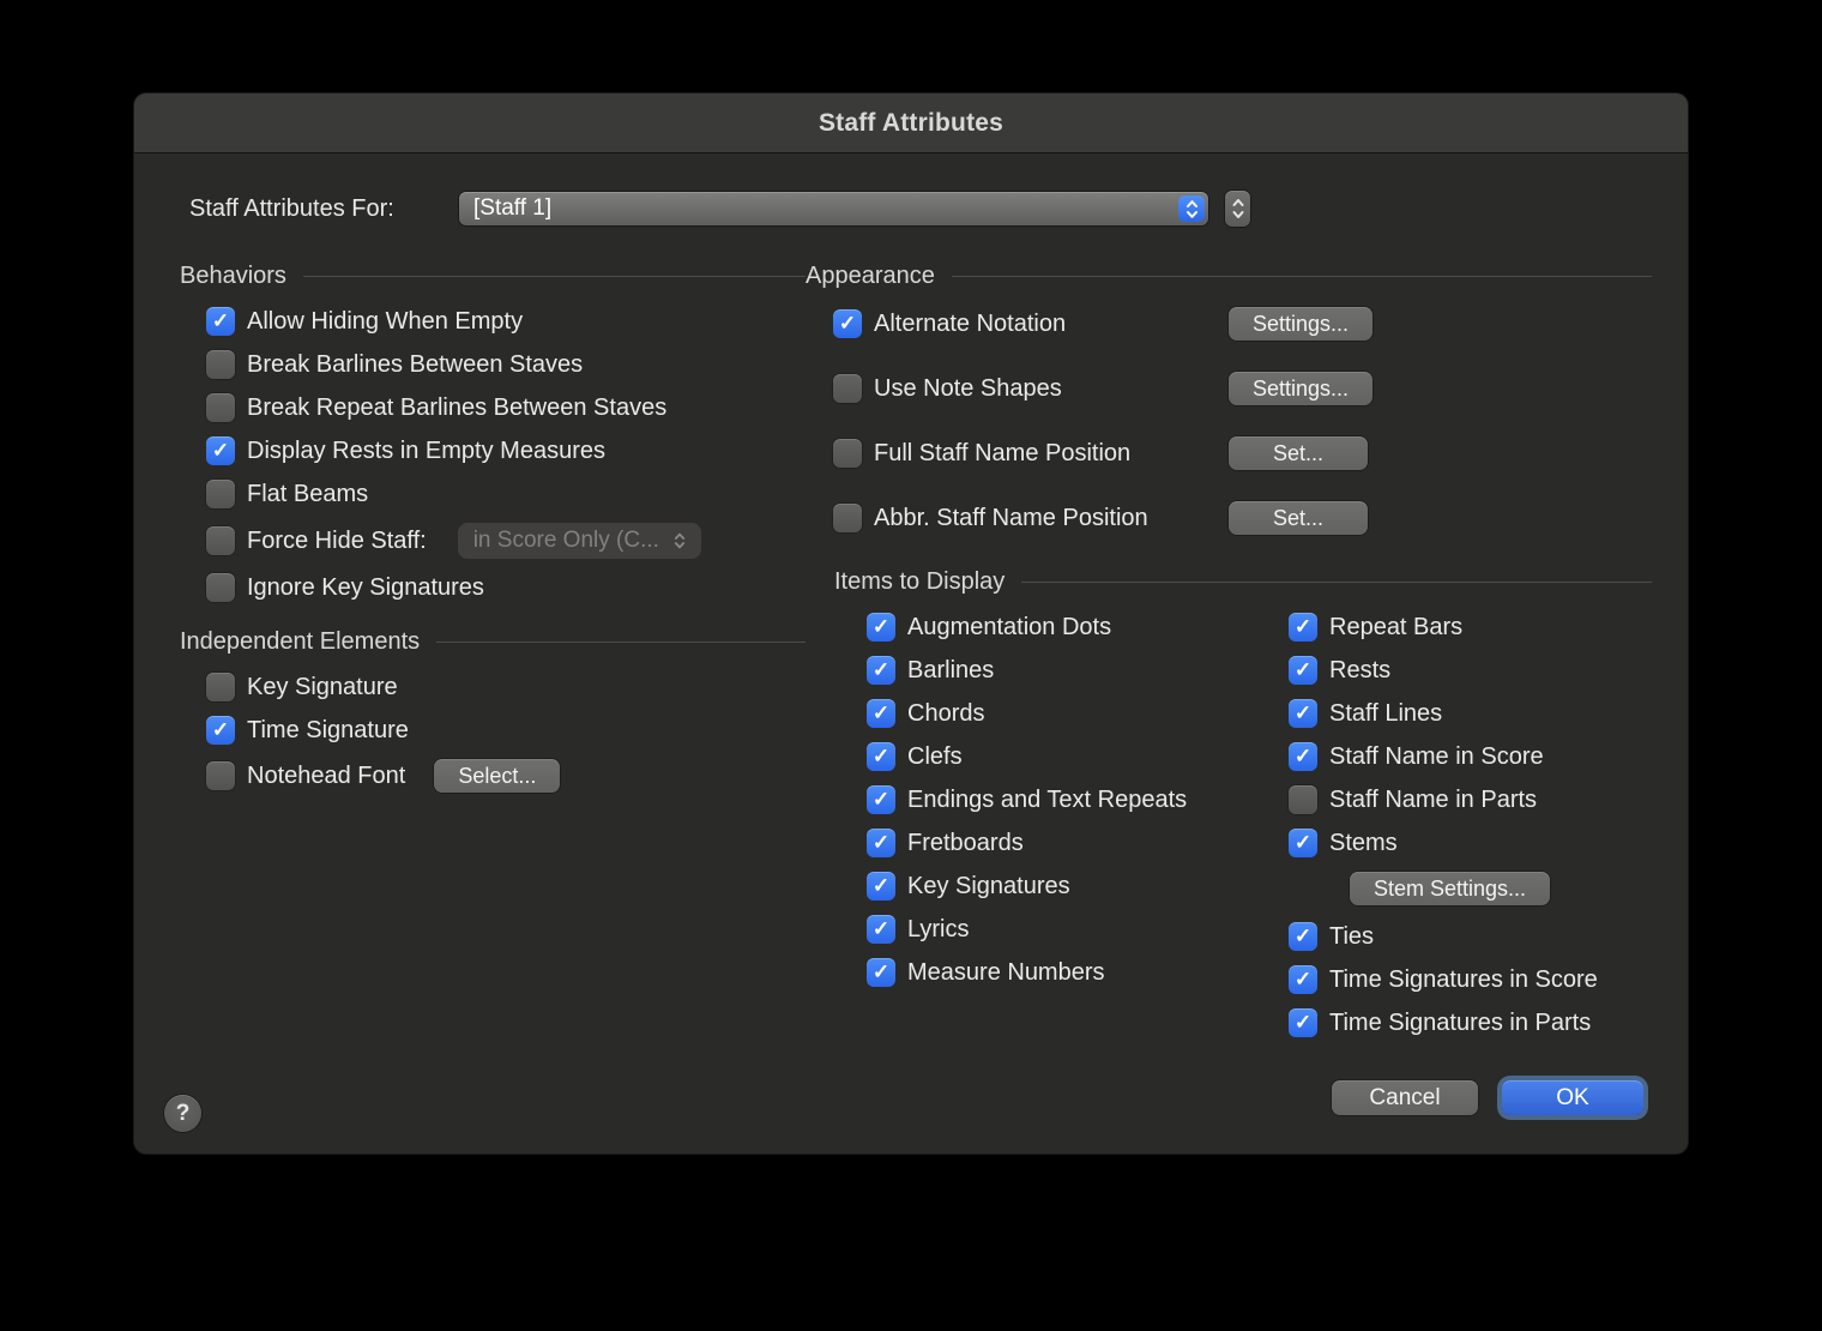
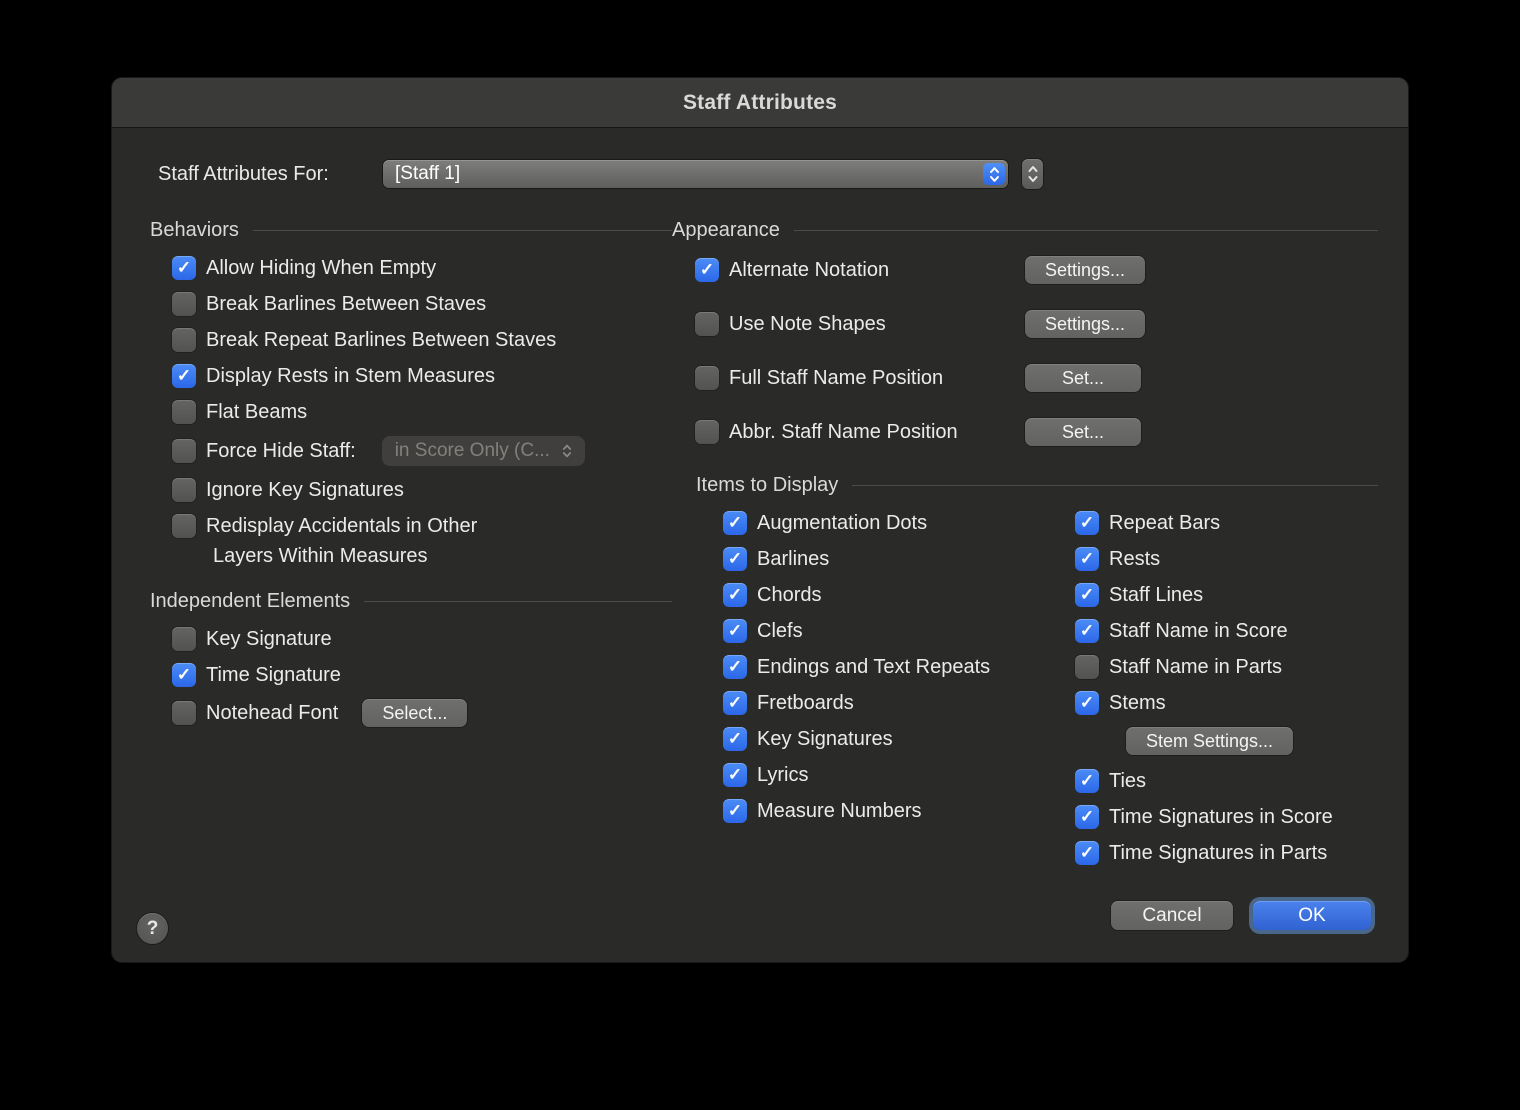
  Staff Attributes
  Staff Attributes For:
  [Staff 1]
  Behaviors
  ✓
  Allow Hiding When Empty
  Break Barlines Between Staves
  Break Repeat Barlines Between Staves
  ✓
- Display Rests in Empty Measures
+ Display Rests in Stem Measures
  Flat Beams
  Force Hide Staff:
  in Score Only (C...
  Ignore Key Signatures
+ Redisplay Accidentals in Other
+ Layers Within Measures
  Independent Elements
  Key Signature
  ✓
  Time Signature
  Notehead Font
  Select...
  Appearance
  ✓
  Alternate Notation
  Settings...
  Use Note Shapes
  Settings...
  Full Staff Name Position
  Set...
  Abbr. Staff Name Position
  Set...
  Items to Display
  ✓
  Augmentation Dots
  ✓
  Barlines
  ✓
  Chords
  ✓
  Clefs
  ✓
  Endings and Text Repeats
  ✓
  Fretboards
  ✓
  Key Signatures
  ✓
  Lyrics
  ✓
  Measure Numbers
  ✓
  Repeat Bars
  ✓
  Rests
  ✓
  Staff Lines
  ✓
  Staff Name in Score
  Staff Name in Parts
  ✓
  Stems
  Stem Settings...
  ✓
  Ties
  ✓
  Time Signatures in Score
  ✓
  Time Signatures in Parts
  ?
  Cancel
  OK
